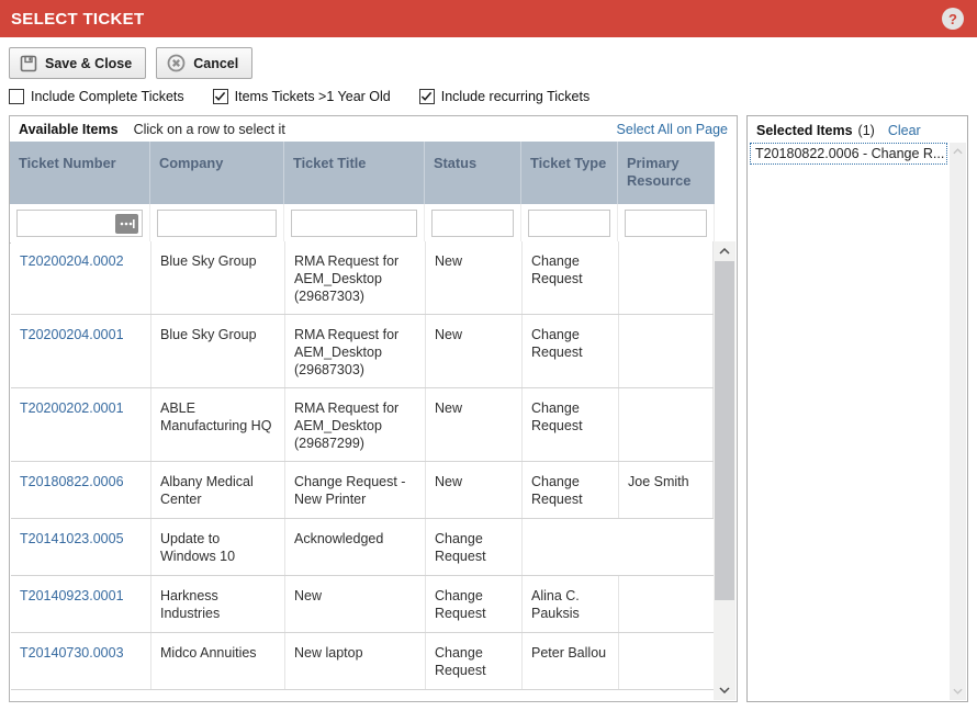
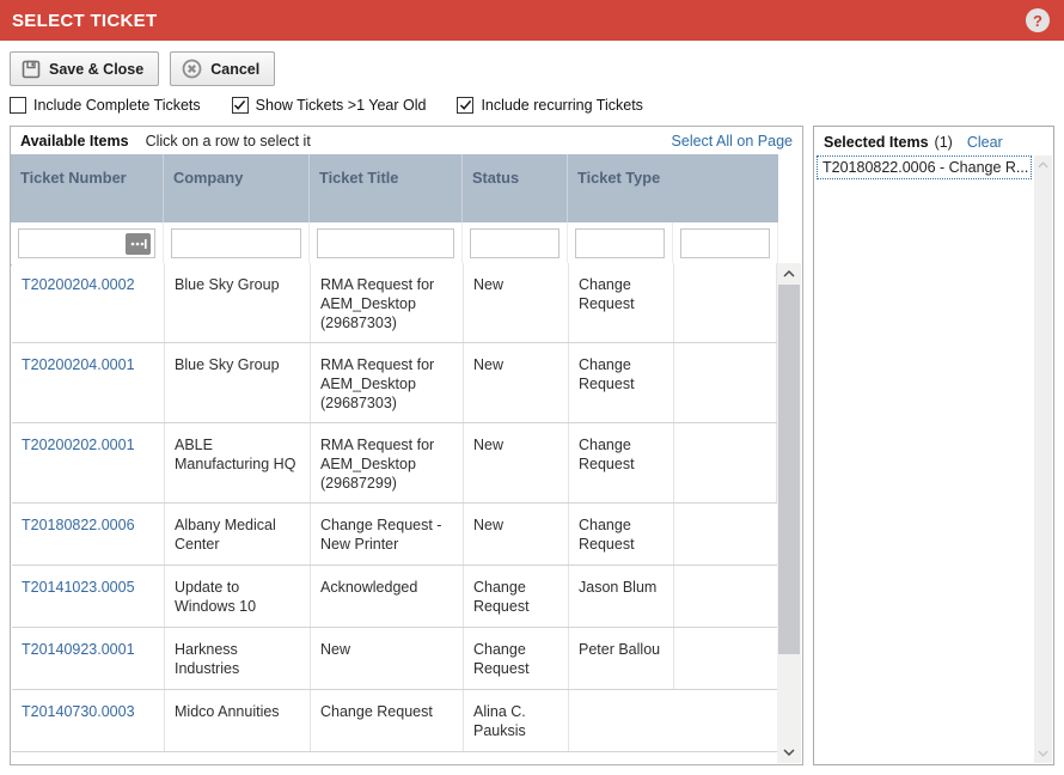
  SELECT TICKET
  ?
  Save & Close
  Cancel
  Include Complete Tickets
- Items Tickets >1 Year Old
+ Show Tickets >1 Year Old
  Include recurring Tickets
  Available Items
  Click on a row to select it
  Select All on Page
  Ticket Number
  Company
  Ticket Title
  Status
  Ticket Type
- Primary Resource
  T20200204.0002
  Blue Sky Group
  RMA Request for AEM_Desktop (29687303)
  New
  Change Request
  T20200204.0001
  Blue Sky Group
  RMA Request for AEM_Desktop (29687303)
  New
  Change Request
  T20200202.0001
  ABLE Manufacturing HQ
  RMA Request for AEM_Desktop (29687299)
  New
  Change Request
  T20180822.0006
  Albany Medical Center
  Change Request - New Printer
  New
  Change Request
- Joe Smith
  T20141023.0005
  Update to Windows 10
  Acknowledged
  Change Request
+ Jason Blum
  T20140923.0001
  Harkness Industries
  New
  Change Request
- Alina C. Pauksis
+ Peter Ballou
  T20140730.0003
  Midco Annuities
- New laptop
  Change Request
- Peter Ballou
+ Alina C. Pauksis
  Selected Items
  (1)
  Clear
  T20180822.0006 - Change R...
